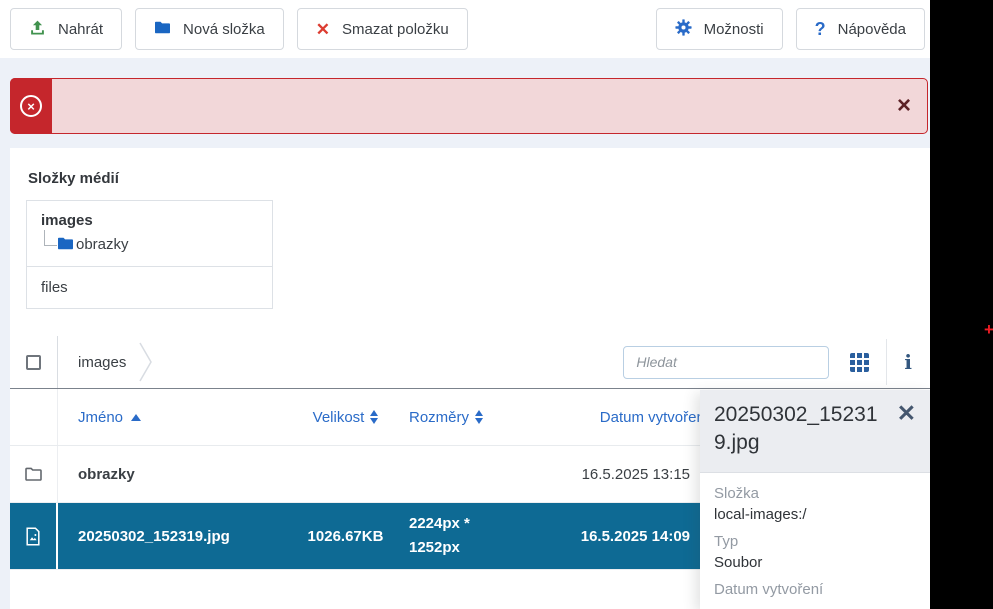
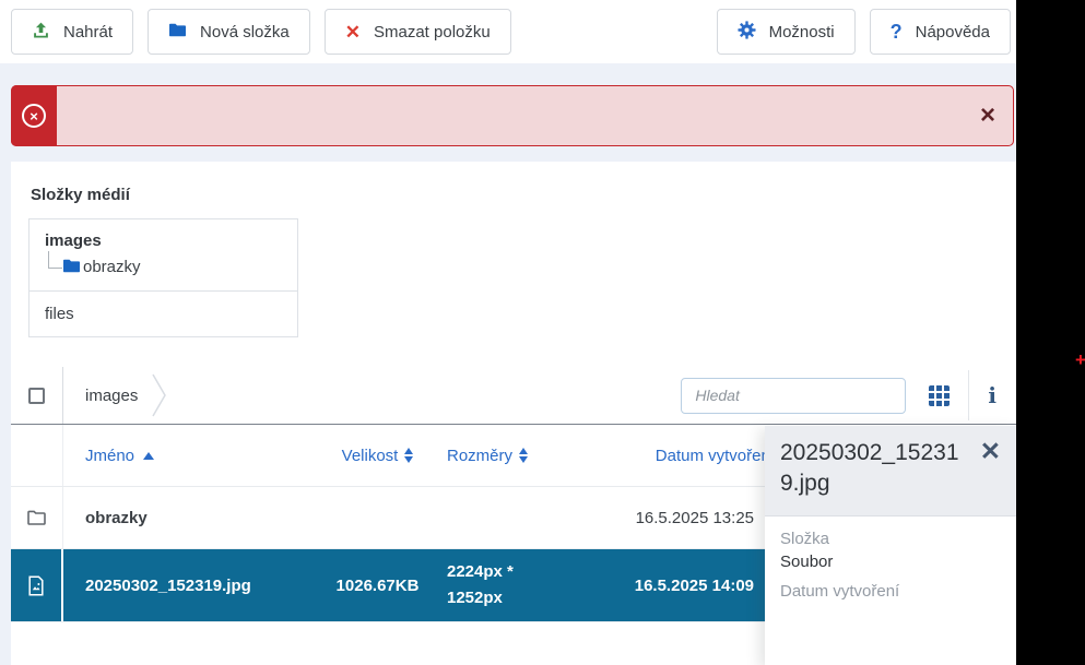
  Nahrát
  Nová složka
  ✕
  Smazat položku
  Možnosti
  ?
  Nápověda
  ×
  ×
  Složky médií
  images
  obrazky
  files
  images
  Hledat
  i
  Jméno
  Velikost
  Rozměry
  Datum vytvoře
  obrazky
- 16.5.2025 13:15
+ 16.5.2025 13:25
  20250302_152319.jpg
  1026.67KB
  2224px * 1252px
  16.5.2025 14:09
  ✕
  20250302_152319.jpg
  Složka
- local-images:/
- Typ
  Soubor
  Datum vytvoření
  +
